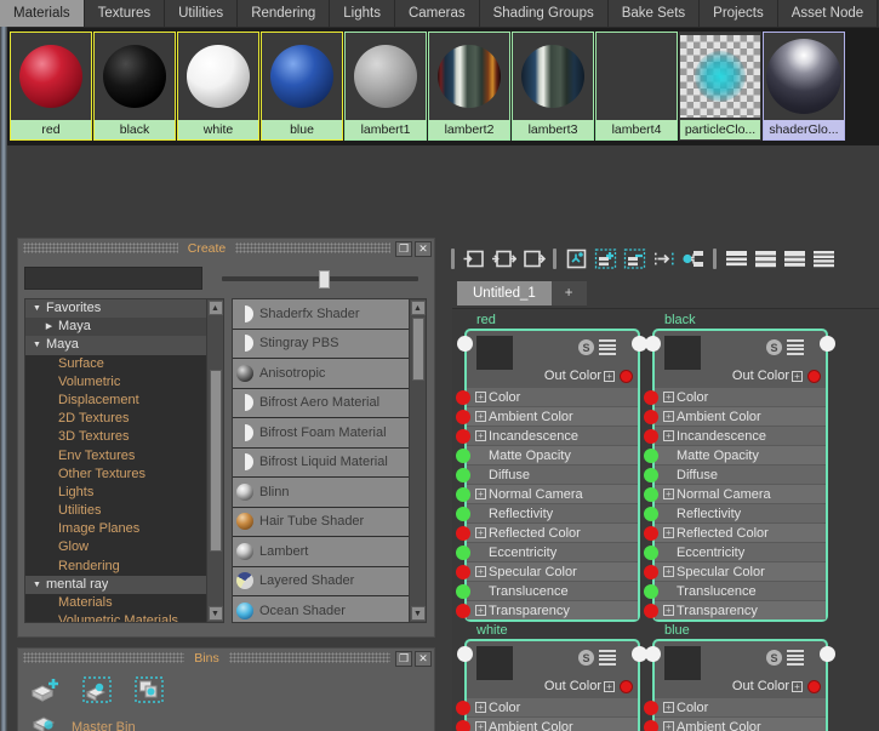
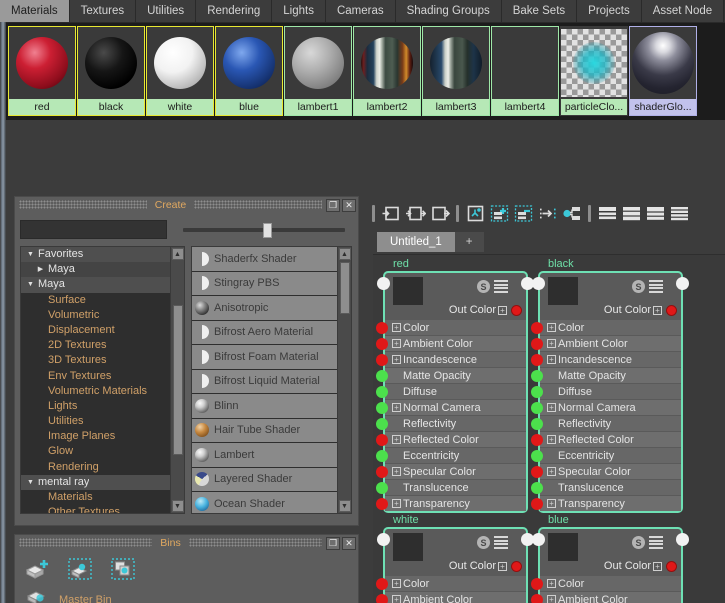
  Materials
  Textures
  Utilities
  Rendering
  Lights
  Cameras
  Shading Groups
  Bake Sets
  Projects
  Asset Node
  red
  black
  white
  blue
  lambert1
  lambert2
  lambert3
  lambert4
  particleClo...
  shaderGlo...
  Create
  ❐
  ✕
  Favorites
  Maya
  Maya
  Surface
  Volumetric
  Displacement
  2D Textures
  3D Textures
  Env Textures
- Other Textures
+ Volumetric Materials
  Lights
  Utilities
  Image Planes
  Glow
  Rendering
  mental ray
  Materials
- Volumetric Materials
+ Other Textures
  Shaderfx Shader
  Stingray PBS
  Anisotropic
  Bifrost Aero Material
  Bifrost Foam Material
  Bifrost Liquid Material
  Blinn
  Hair Tube Shader
  Lambert
  Layered Shader
  Ocean Shader
  Bins
  ❐
  ✕
  Master Bin
  Untitled_1
  +
  red
  S
  Out Color
  +
  +
  Color
  +
  Ambient Color
  +
  Incandescence
  Matte Opacity
  Diffuse
  +
  Normal Camera
  Reflectivity
  +
  Reflected Color
  Eccentricity
  +
  Specular Color
  Translucence
  +
  Transparency
  black
  S
  Out Color
  +
  +
  Color
  +
  Ambient Color
  +
  Incandescence
  Matte Opacity
  Diffuse
  +
  Normal Camera
  Reflectivity
  +
  Reflected Color
  Eccentricity
  +
  Specular Color
  Translucence
  +
  Transparency
  white
  S
  Out Color
  +
  +
  Color
  +
  Ambient Color
  blue
  S
  Out Color
  +
  +
  Color
  +
  Ambient Color
